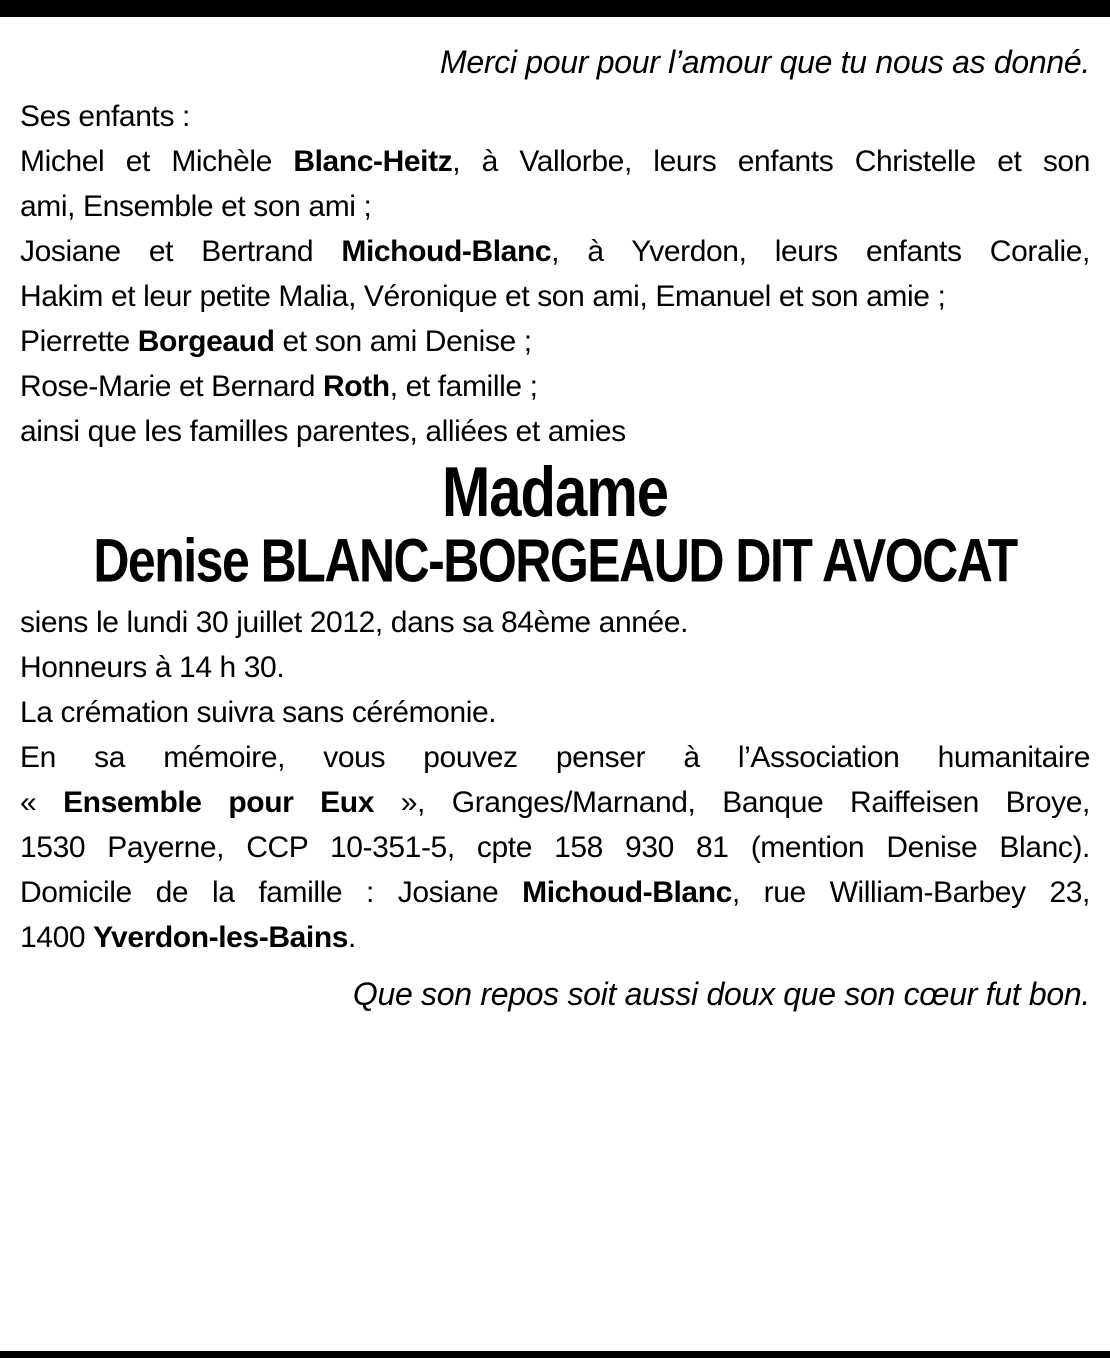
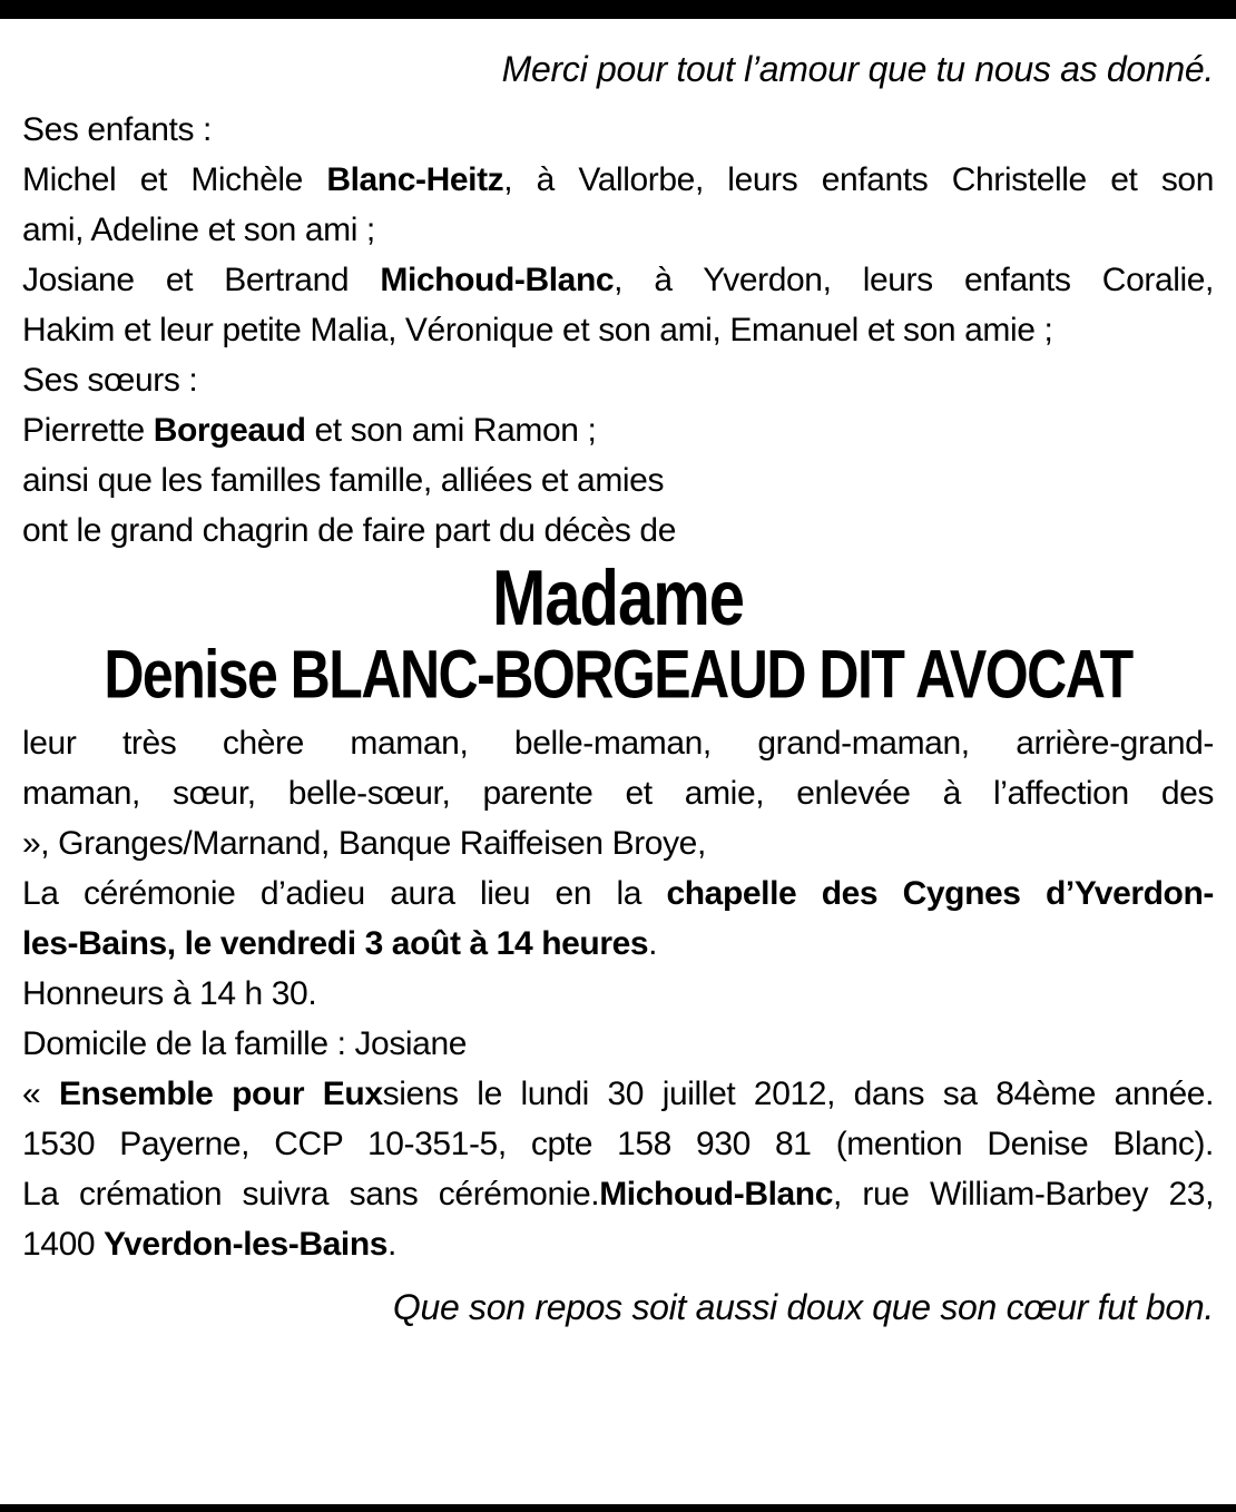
- Merci pour pour l’amour que tu nous as donné.
+ Merci pour tout l’amour que tu nous as donné.
  Ses enfants :
  Michel et Michèle Blanc-Heitz, à Vallorbe, leurs enfants Christelle et son
- ami, Ensemble et son ami ;
+ ami, Adeline et son ami ;
  Josiane et Bertrand Michoud-Blanc, à Yverdon, leurs enfants Coralie,
  Hakim et leur petite Malia, Véronique et son ami, Emanuel et son amie ;
+ Ses sœurs :
- Pierrette Borgeaud et son ami Denise ;
+ Pierrette Borgeaud et son ami Ramon ;
- Rose-Marie et Bernard Roth, et famille ;
- ainsi que les familles parentes, alliées et amies
+ ainsi que les familles famille, alliées et amies
+ ont le grand chagrin de faire part du décès de
  Madame
  Denise BLANC-BORGEAUD DIT AVOCAT
+ leur très chère maman, belle-maman, grand-maman, arrière-grand-
+ maman, sœur, belle-sœur, parente et amie, enlevée à l’affection des
- siens le lundi 30 juillet 2012, dans sa 84ème année.
+ », Granges/Marnand, Banque Raiffeisen Broye,
+ La cérémonie d’adieu aura lieu en la chapelle des Cygnes d’Yverdon-
+ les-Bains, le vendredi 3 août à 14 heures.
  Honneurs à 14 h 30.
- La crémation suivra sans cérémonie.
+ Domicile de la famille : Josiane
- En sa mémoire, vous pouvez penser à l’Association humanitaire
- « Ensemble pour Eux », Granges/Marnand, Banque Raiffeisen Broye,
+ « Ensemble pour Euxsiens le lundi 30 juillet 2012, dans sa 84ème année.
  1530 Payerne, CCP 10-351-5, cpte 158 930 81 (mention Denise Blanc).
- Domicile de la famille : Josiane Michoud-Blanc, rue William-Barbey 23,
+ La crémation suivra sans cérémonie.Michoud-Blanc, rue William-Barbey 23,
  1400 Yverdon-les-Bains.
  Que son repos soit aussi doux que son cœur fut bon.
